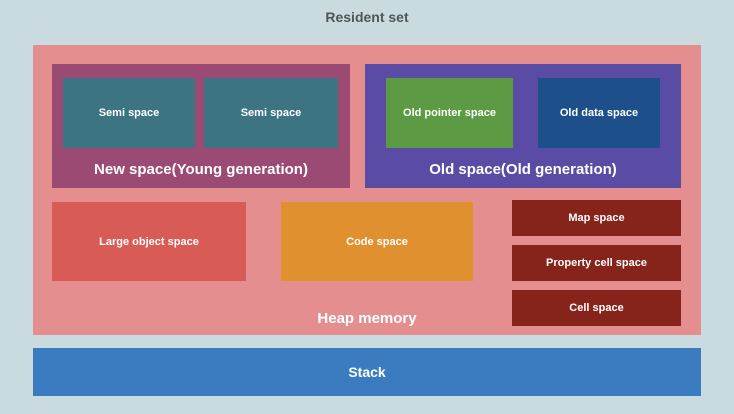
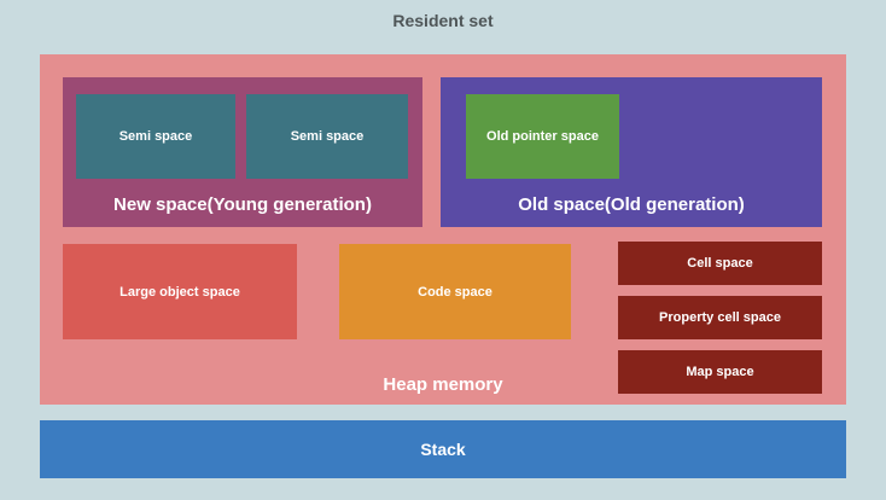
  Resident set
  Semi space
  Semi space
  New space(Young generation)
  Old pointer space
- Old data space
  Old space(Old generation)
  Large object space
  Code space
- Map space
+ Cell space
  Property cell space
- Cell space
+ Map space
  Heap memory
  Stack
